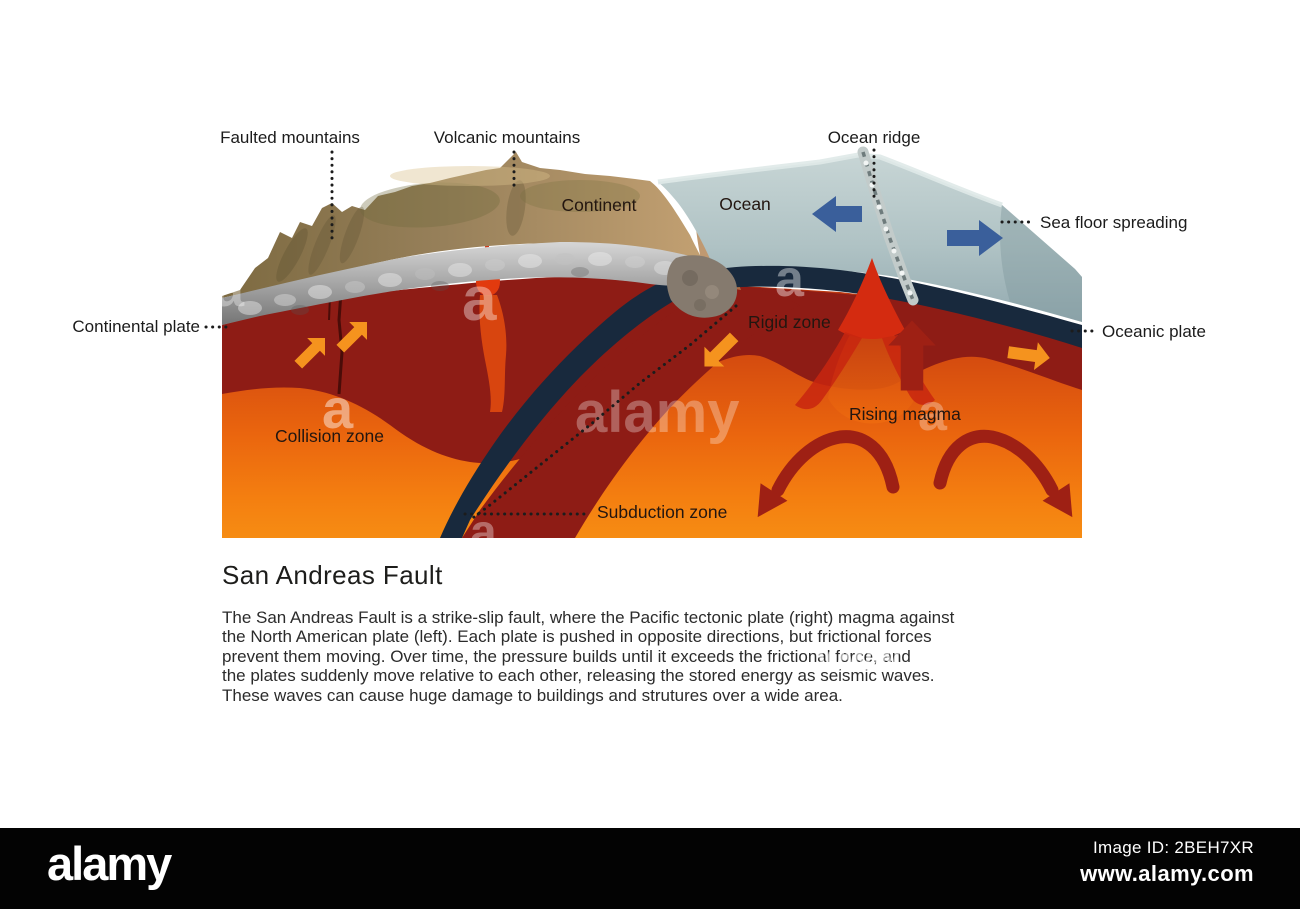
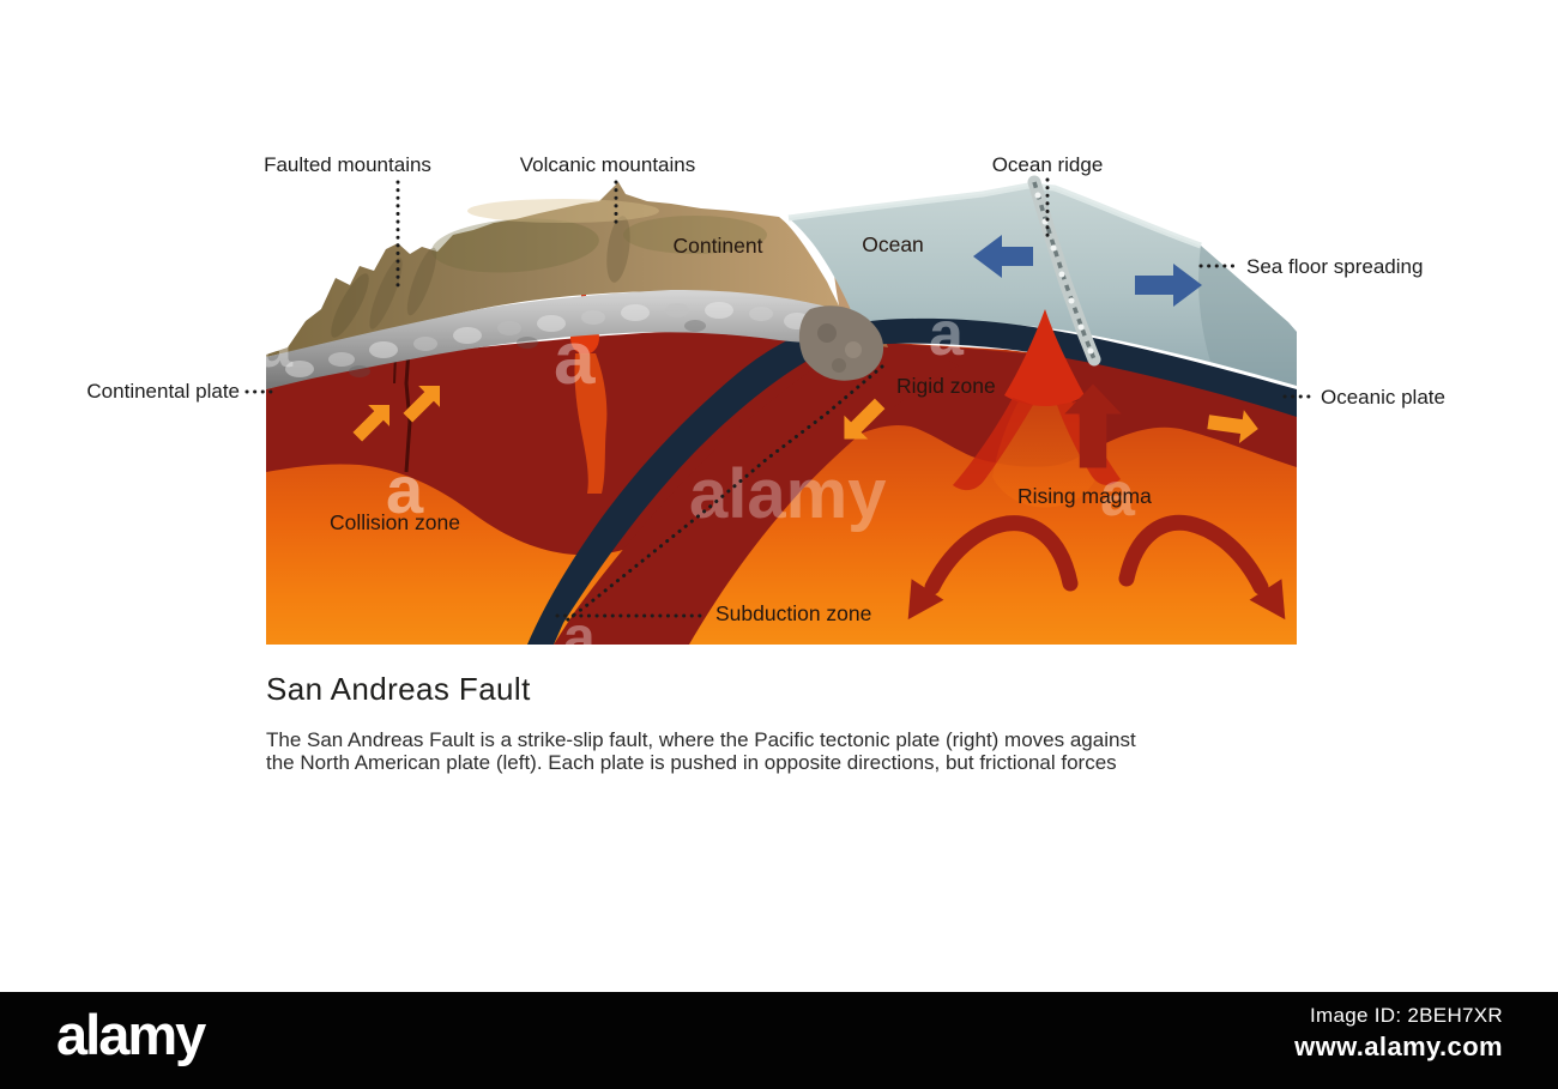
  a
  a
  a
  a
  alamy
  a
  a
  Faulted mountains
  Volcanic mountains
  Ocean ridge
  Sea floor spreading
  Continental plate
  Oceanic plate
  Continent
  Ocean
  Rigid zone
  Collision zone
  Rising magma
  Subduction zone
  San Andreas Fault
- The San Andreas Fault is a strike-slip fault, where the Pacific tectonic plate (right) magma against
+ The San Andreas Fault is a strike-slip fault, where the Pacific tectonic plate (right) moves against
  the North American plate (left). Each plate is pushed in opposite directions, but frictional forces
- prevent them moving. Over time, the pressure builds until it exceeds the frictional force, and
- the plates suddenly move relative to each other, releasing the stored energy as seismic waves.
- These waves can cause huge damage to buildings and strutures over a wide area.
  www.alamy.com
  alamy
  Image ID: 2BEH7XR
  www.alamy.com
